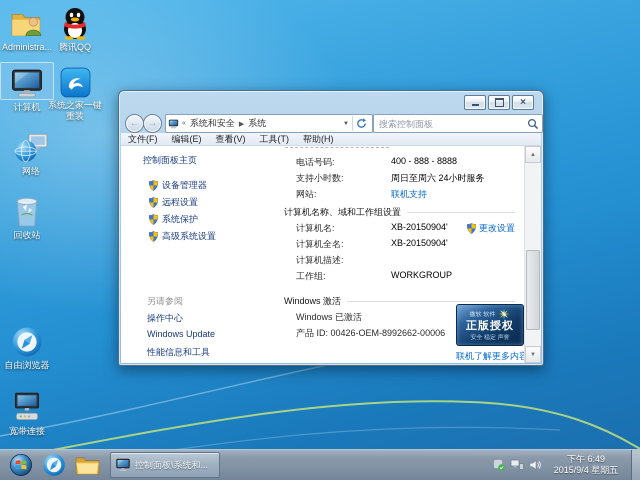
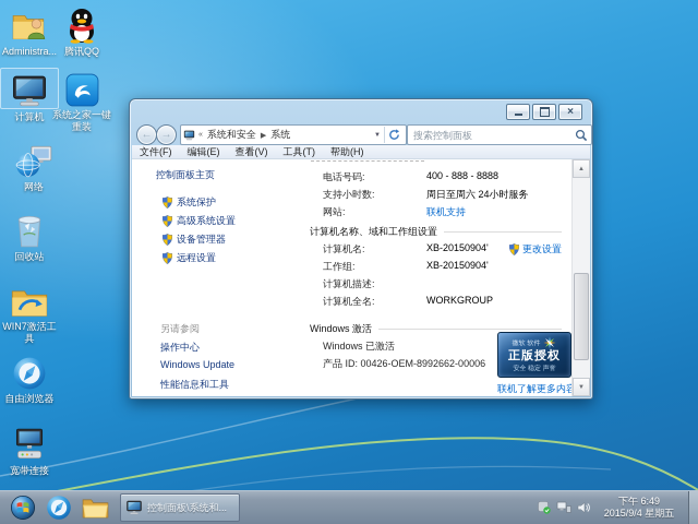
  Administra...
  计算机
  网络
  回收站
+ WIN7激活工具
  自由浏览器
  宽带连接
  腾讯QQ
  系统之家一键重装
  ×
  ←
  →
  系统和安全
  系统
  搜索控制面板
  文件(F)
  编辑(E)
  查看(V)
  工具(T)
  帮助(H)
  控制面板主页
- 设备管理器
+ 系统保护
- 远程设置
+ 高级系统设置
- 系统保护
+ 设备管理器
- 高级系统设置
+ 远程设置
  另请参阅
  操作中心
  Windows Update
  性能信息和工具
  电话号码:
  400 - 888 - 8888
  支持小时数:
  周日至周六 24小时服务
  网站:
  联机支持
  计算机名称、域和工作组设置
  计算机名:
  XB-20150904'
  更改设置
- 计算机全名:
+ 工作组:
  XB-20150904'
  计算机描述:
- 工作组:
+ 计算机全名:
  WORKGROUP
  Windows 激活
  Windows 已激活
  产品 ID: 00426-OEM-8992662-00006
  正版授权
  控制面板\系统和...
  下午 6:49
  2015/9/4 星期五
